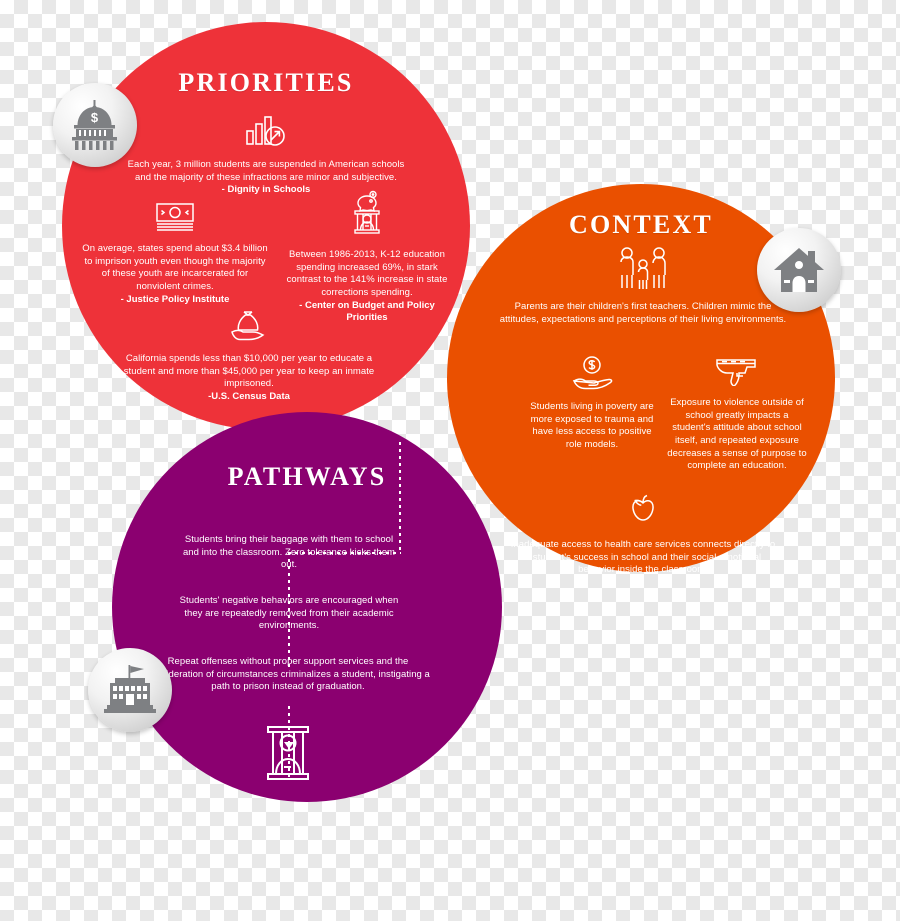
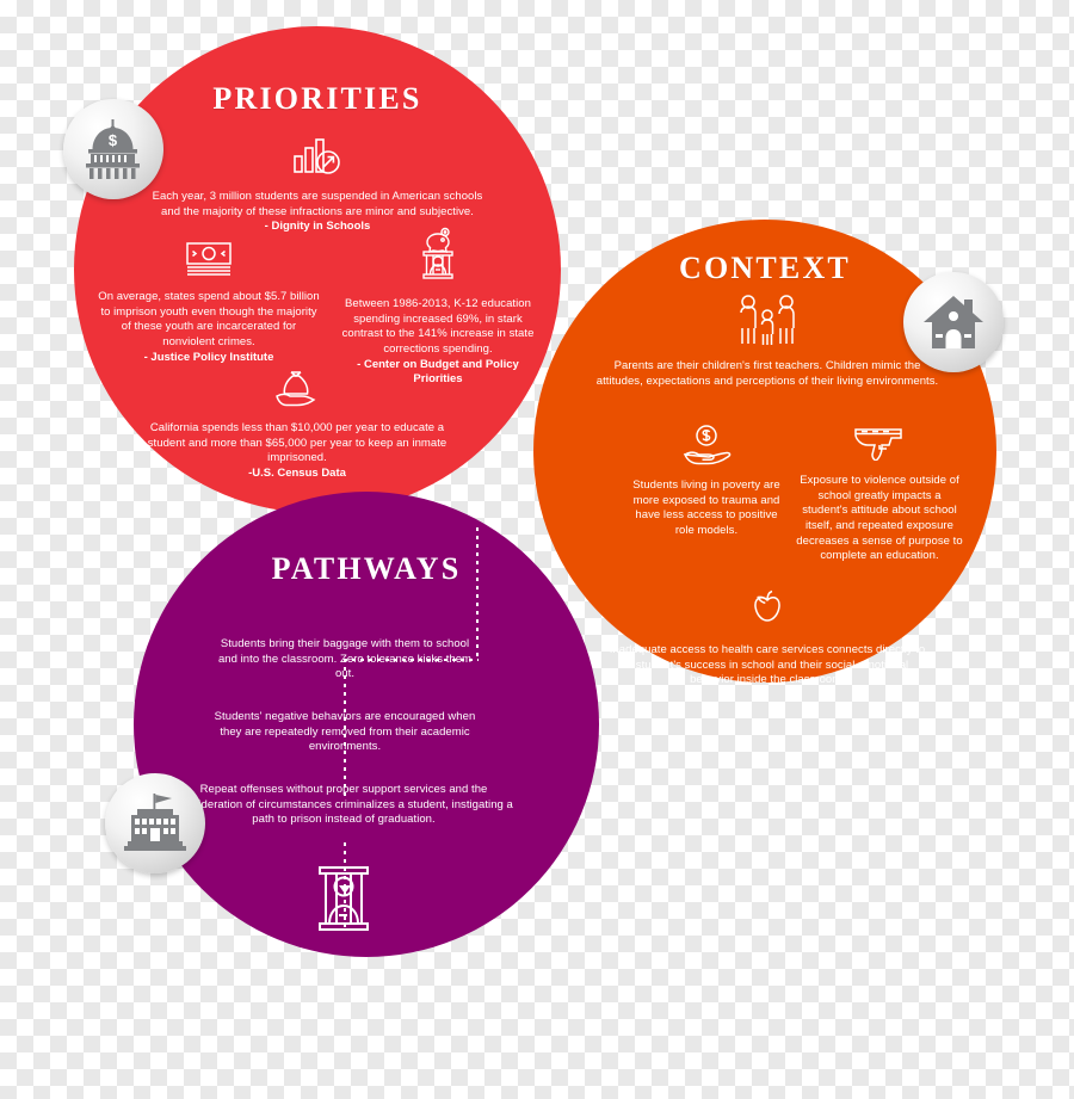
  PRIORITIES
  Each year, 3 million students are suspended in American schools and the majority of these infractions are minor and subjective.
  - Dignity in Schools
- On average, states spend about $3.4 billion to imprison youth even though the majority of these youth are incarcerated for nonviolent crimes.
+ On average, states spend about $5.7 billion to imprison youth even though the majority of these youth are incarcerated for nonviolent crimes.
  - Justice Policy Institute
  Between 1986-2013, K-12 education spending increased 69%, in stark contrast to the 141% increase in state corrections spending.
  - Center on Budget and Policy Priorities
- California spends less than $10,000 per year to educate a student and more than $45,000 per year to keep an inmate imprisoned.
+ California spends less than $10,000 per year to educate a student and more than $65,000 per year to keep an inmate imprisoned.
  -U.S. Census Data
  CONTEXT
  Parents are their children's first teachers. Children mimic the attitudes, expectations and perceptions of their living environments.
  Students living in poverty are more exposed to trauma and have less access to positive role models.
  Exposure to violence outside of school greatly impacts a student's attitude about school itself, and repeated exposure decreases a sense of purpose to complete an education.
  Inadequate access to health care services connects directly to a student's success in school and their social-emotional behavior inside the classroom.
  PATHWAYS
  Students bring their baggage with them to school and into the classroom. ot.
  Students' negative behavors are encouraged when they are repeatedly remved from their academic enviroments.
  Repeat offenses without proer support services and the deration of circumstances criminalizes a student, instigating a path to prison instead of graduation.
  $
